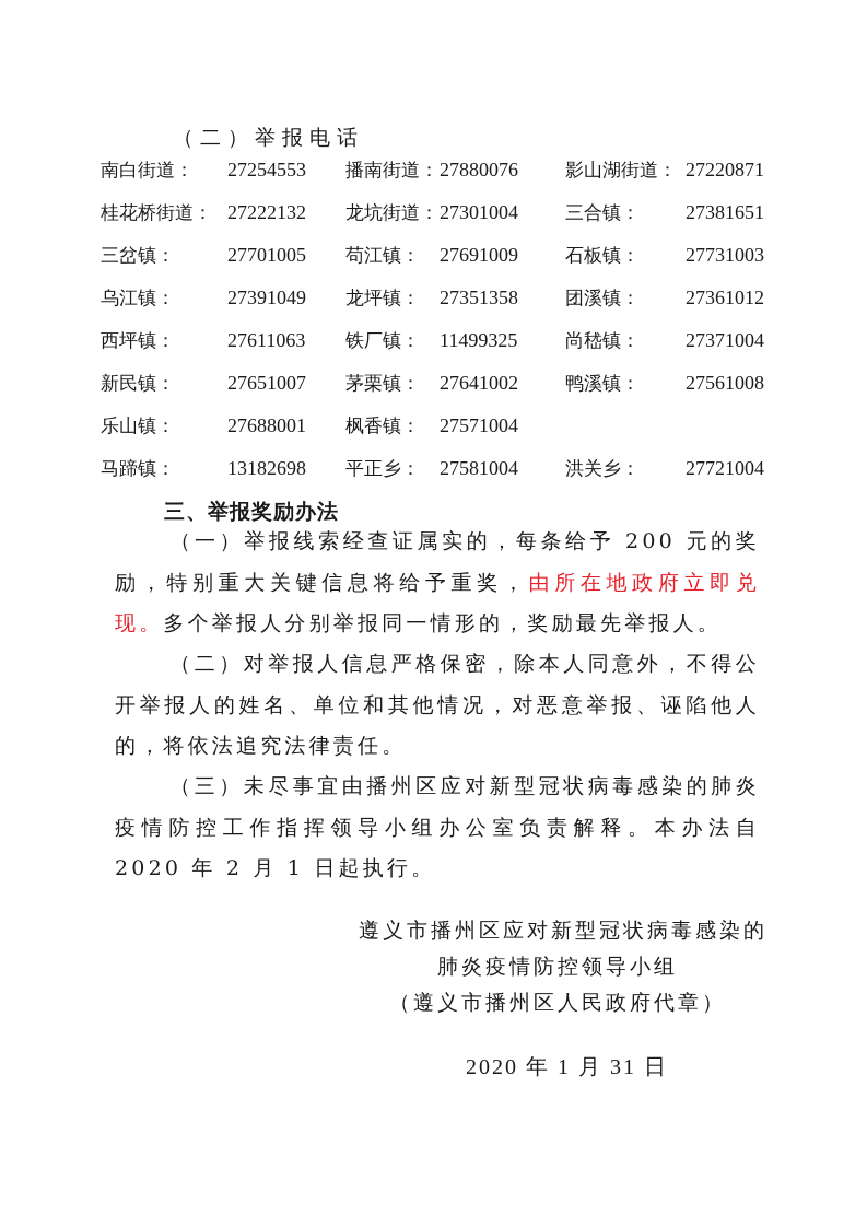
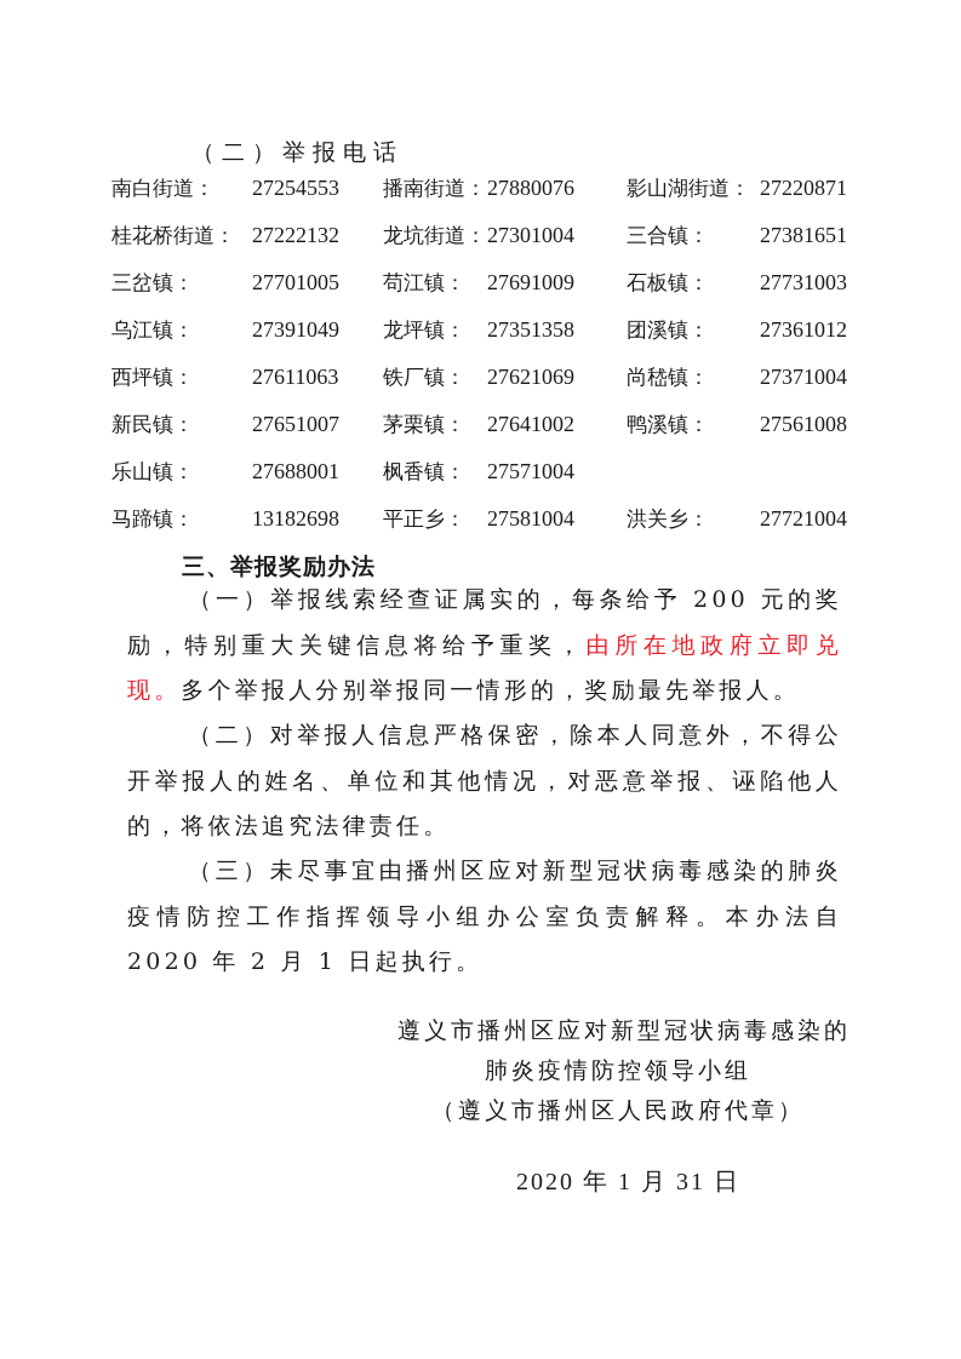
  （二）举报电话
  南白街道： 27254553
  播南街道：27880076
  影山湖街道： 27220871
  桂花桥街道： 27222132
  龙坑街道：27301004
  三合镇： 27381651
  三岔镇： 27701005
  苟江镇： 27691009
  石板镇： 27731003
  乌江镇： 27391049
  龙坪镇： 27351358
  团溪镇： 27361012
  西坪镇： 27611063
- 铁厂镇： 11499325
+ 铁厂镇： 27621069
  尚嵇镇： 27371004
  新民镇： 27651007
  茅栗镇： 27641002
  鸭溪镇： 27561008
  乐山镇： 27688001
  枫香镇： 27571004
  马蹄镇： 13182698
  平正乡： 27581004
  洪关乡： 27721004
  三、举报奖励办法
  （一）举报线索经查证属实的，每条给予 200 元的奖励，特别重大关键信息将给予重奖，由所在地政府立即兑现。多个举报人分别举报同一情形的，奖励最先举报人。
  （二）对举报人信息严格保密，除本人同意外，不得公开举报人的姓名、单位和其他情况，对恶意举报、诬陷他人的，将依法追究法律责任。
  （三）未尽事宜由播州区应对新型冠状病毒感染的肺炎疫情防控工作指挥领导小组办公室负责解释。本办法自 2020 年 2 月 1 日起执行。
  遵义市播州区应对新型冠状病毒感染的
  肺炎疫情防控领导小组
  （遵义市播州区人民政府代章）
  2020 年 1 月 31 日
